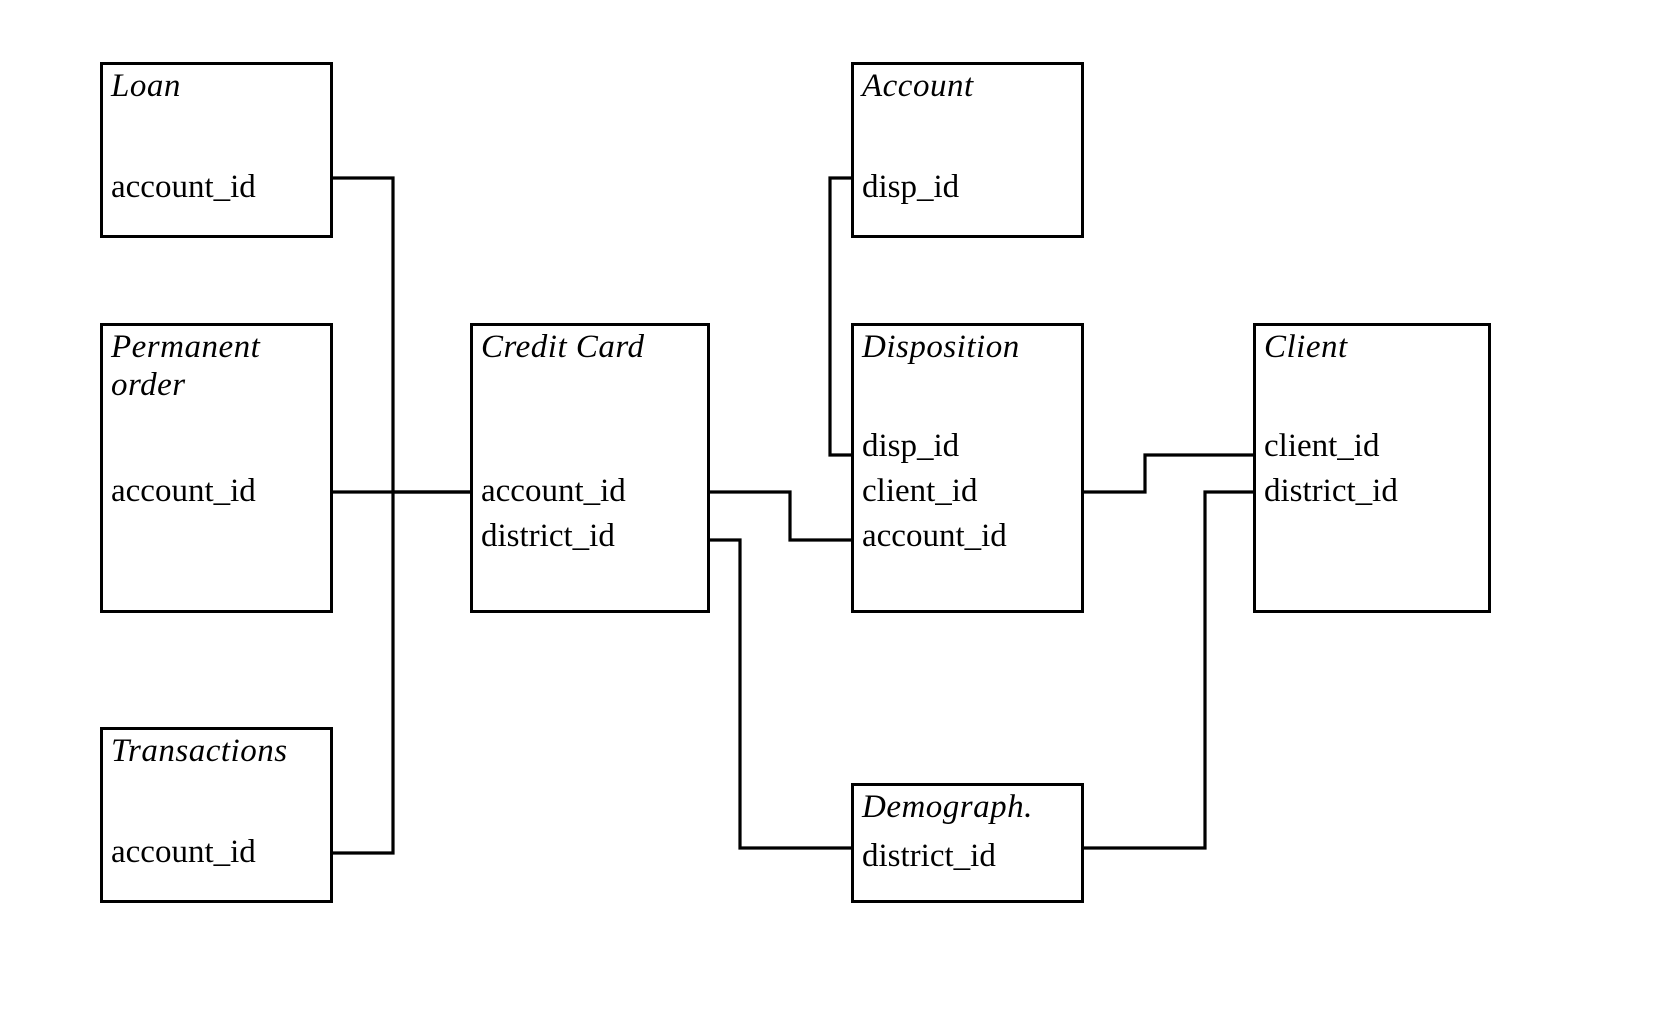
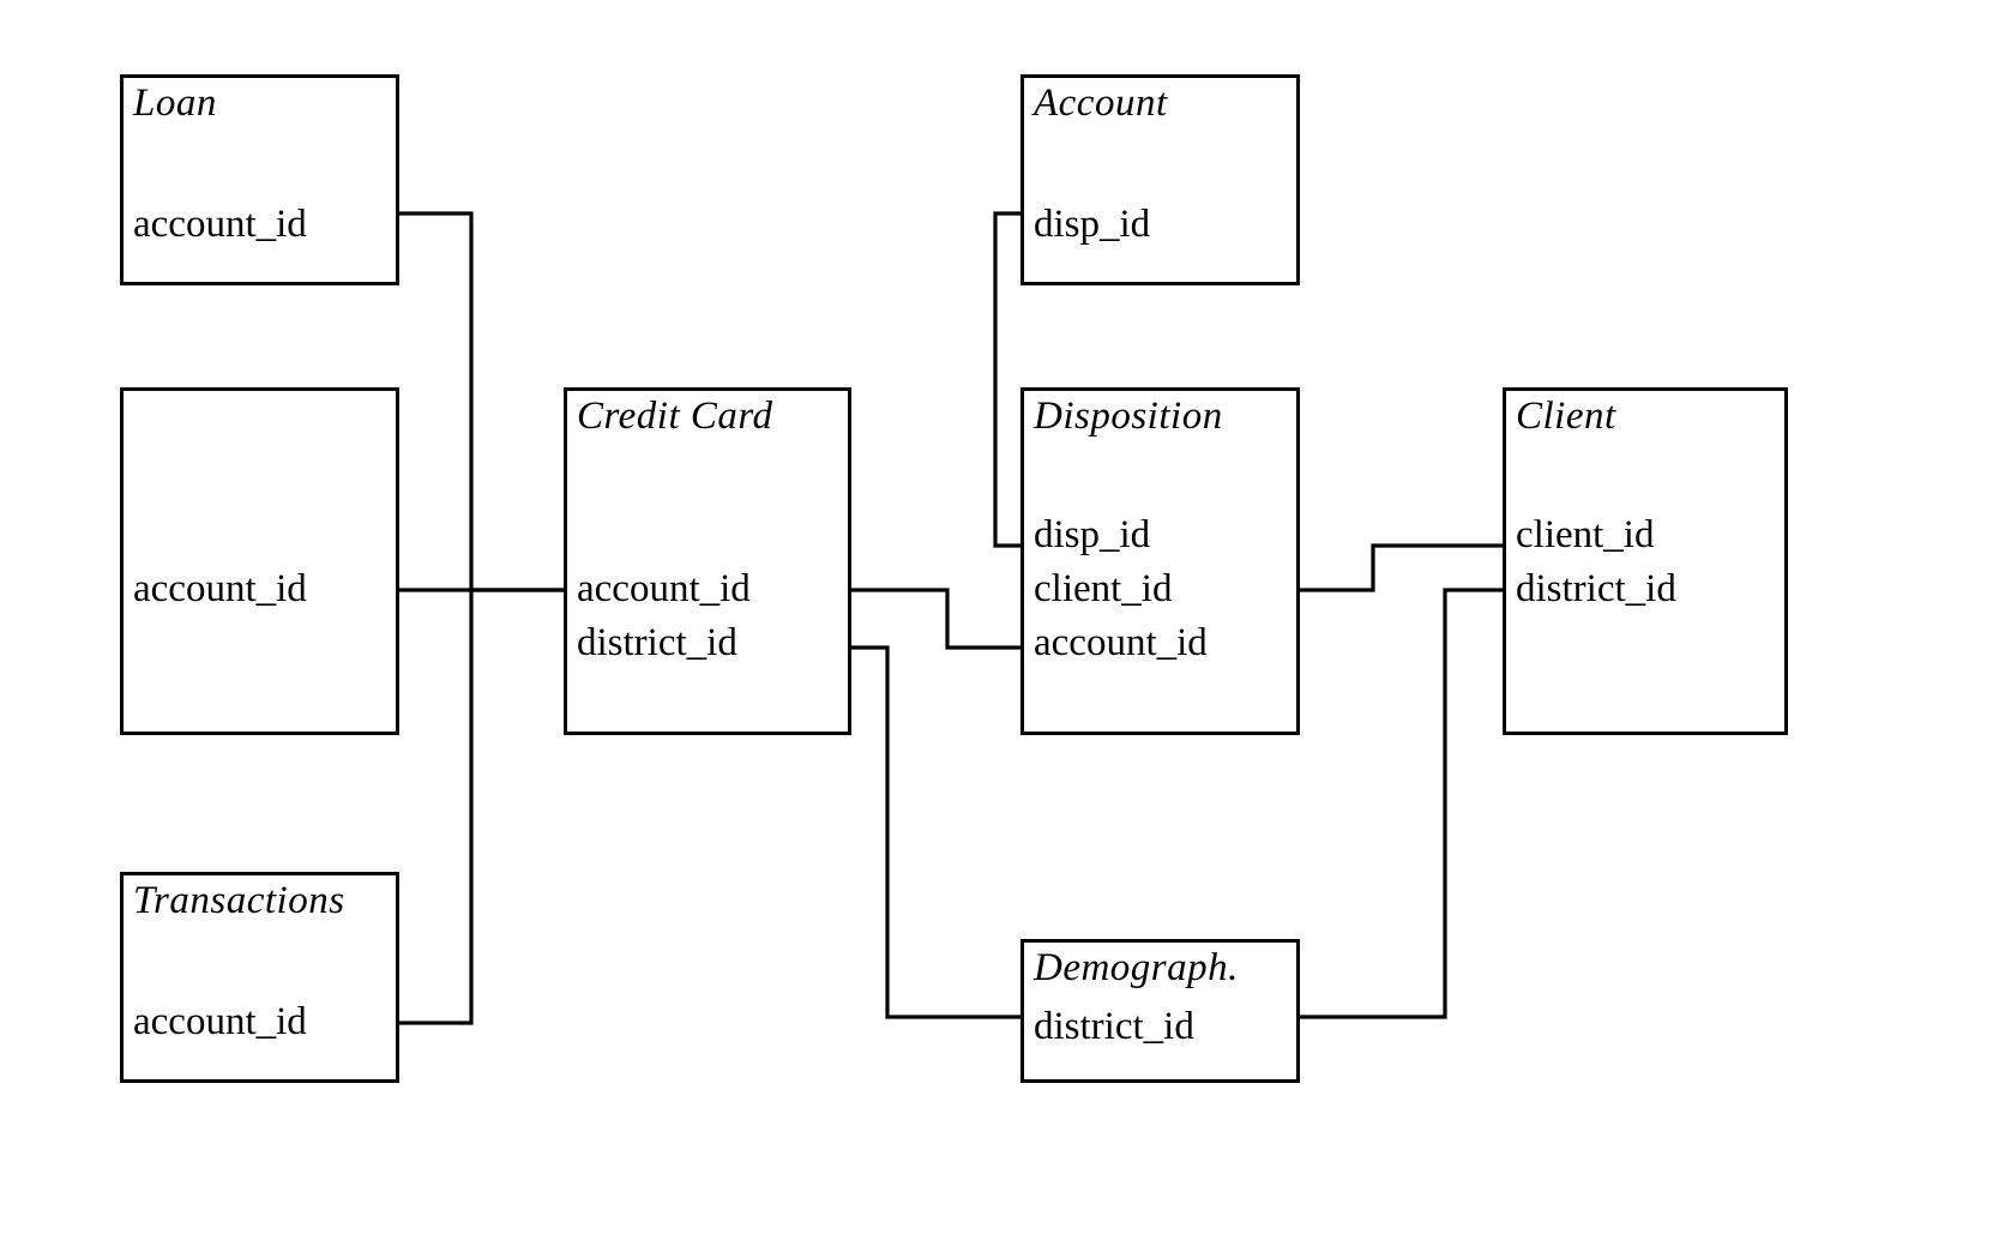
  Loan
  account_id
- Permanent
- order
  account_id
  Transactions
  account_id
  Credit Card
  account_id
  district_id
  Account
  disp_id
  Disposition
  disp_id
  client_id
  account_id
  Demograph.
  district_id
  Client
  client_id
  district_id
